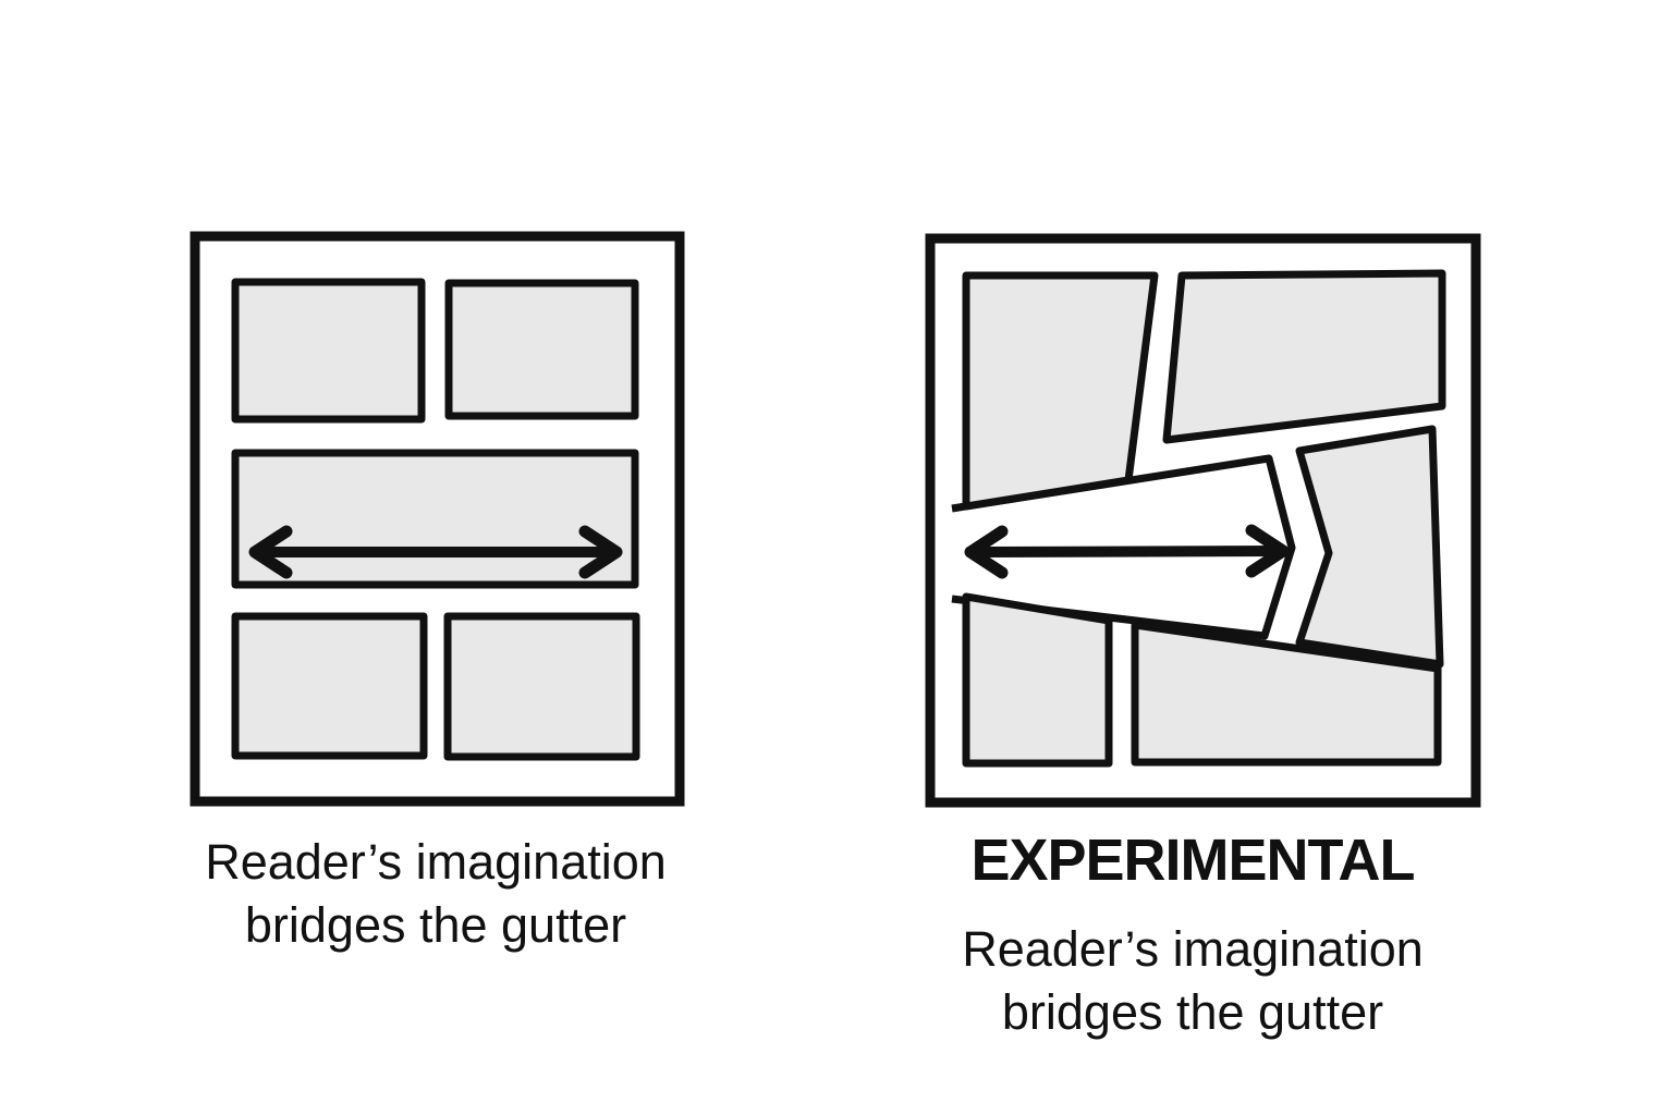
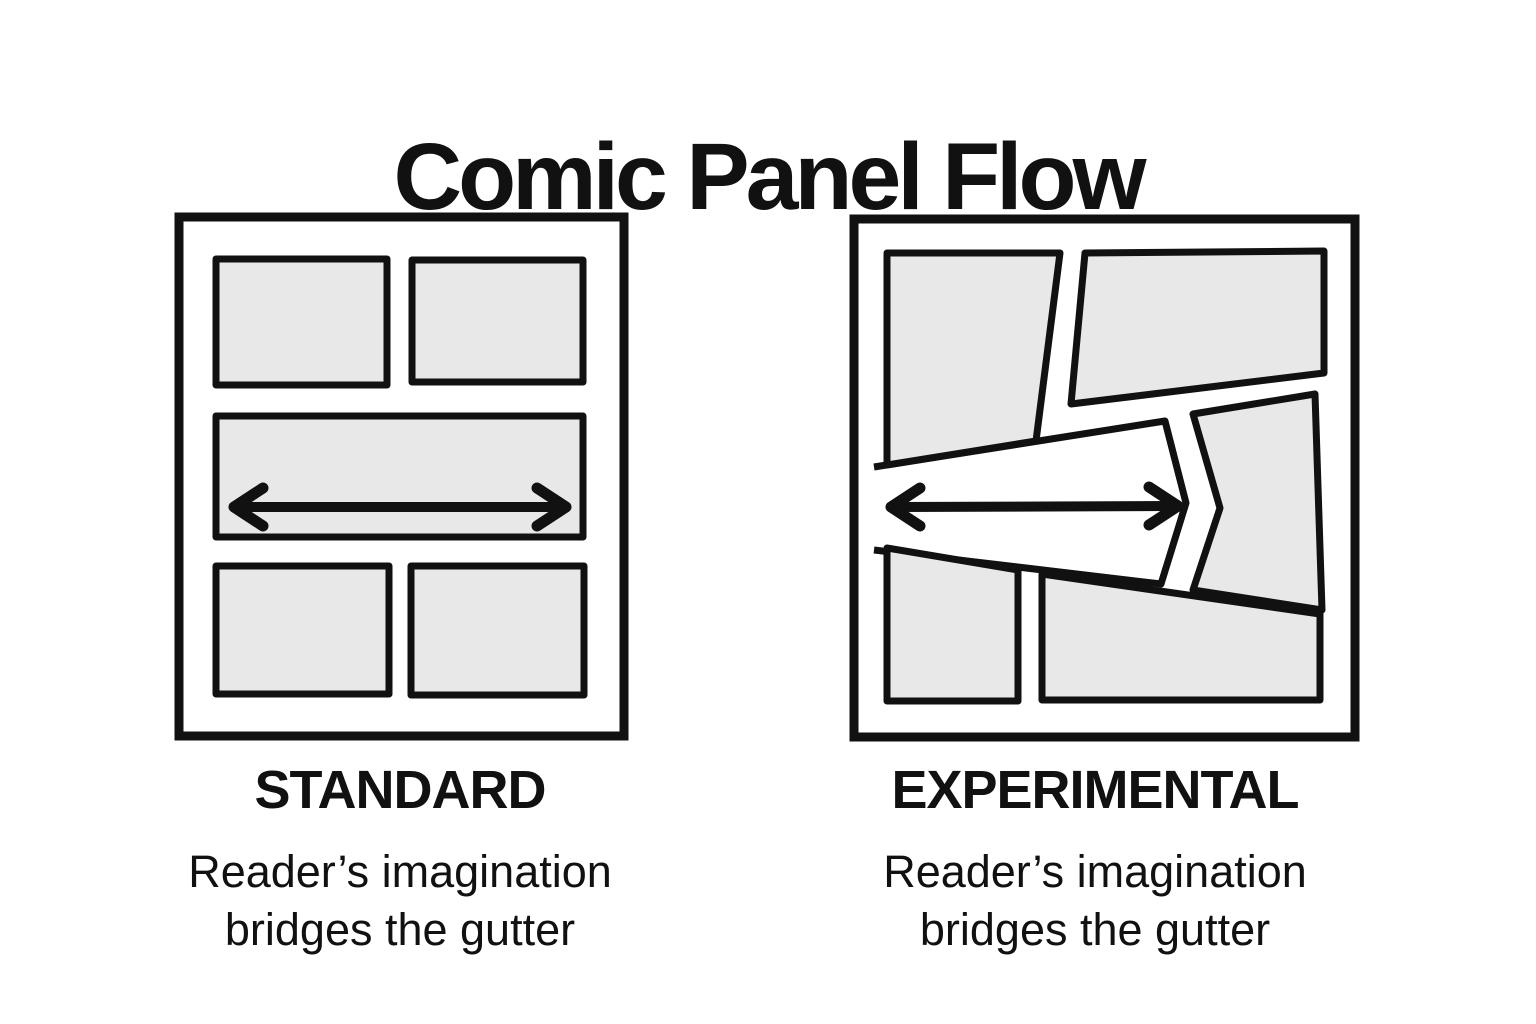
+ Comic Panel Flow
+ STANDARD
  Reader’s imagination
  bridges the gutter
  EXPERIMENTAL
  Reader’s imagination
  bridges the gutter
